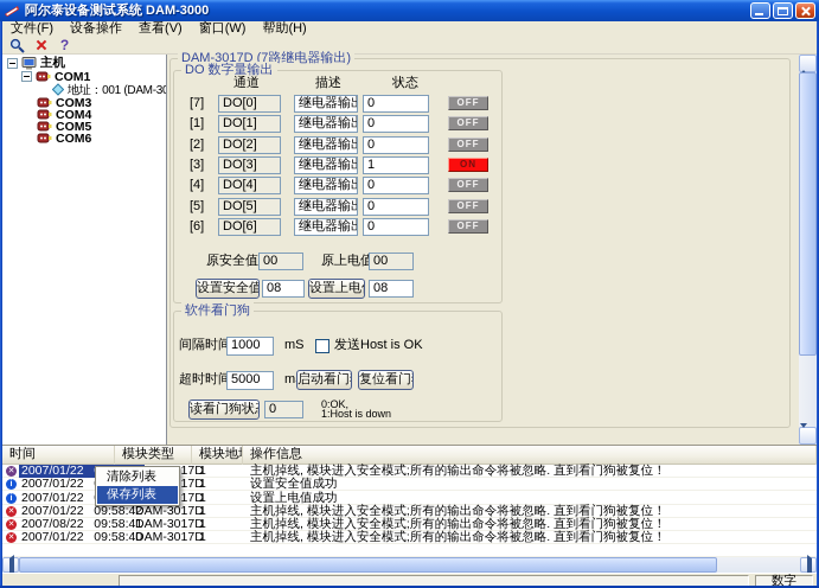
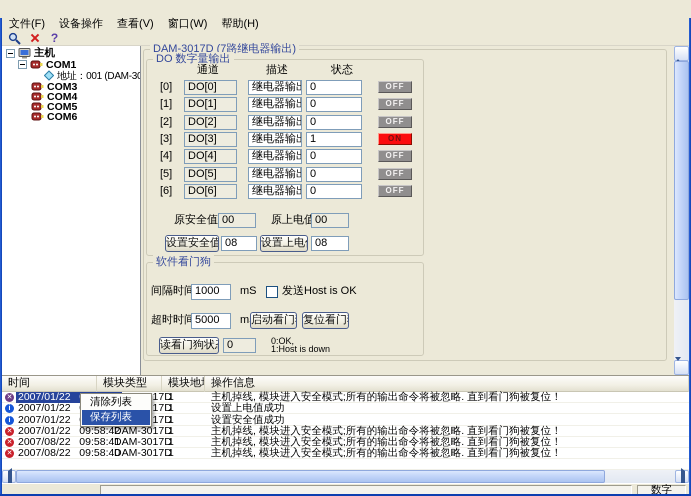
- 阿尔泰设备测试系统 DAM-3000
  文件(F)
  设备操作
  查看(V)
  窗口(W)
  帮助(H)
  ?
  主机
  COM1
  地址：001 (DAM-30
  COM3
  COM4
  COM5
  COM6
  DAM-3017D (7路继电器输出)
  DO 数字量输出
  通道
  描述
  状态
- [7]
+ [0]
  DO[0]
  继电器输出
  0
  OFF
  [1]
  DO[1]
  继电器输出
  0
  OFF
  [2]
  DO[2]
  继电器输出
  0
  OFF
  [3]
  DO[3]
  继电器输出
  1
  ON
  [4]
  DO[4]
  继电器输出
  0
  OFF
  [5]
  DO[5]
  继电器输出
  0
  OFF
  [6]
  DO[6]
  继电器输出
  0
  OFF
  原安全值
  00
  原上电值
  00
  设置安全值
  08
  设置上电
  08
  软件看门狗
  间隔时间
  1000
  mS
  发送Host is OK
  超时时间
  5000
  启动看门
  复位看门
  读看门狗状
  0
  0:OK,
  1:Host is down
  时间
  模块类型
  模块地
  操作信息
  1
  主机掉线, 模块进入安全模式;所有的输出命令将被忽略. 直到看门狗被复位！
  1
- 设置安全值成功
+ 设置上电值成功
  1
- 设置上电值成功
+ 设置安全值成功
  2007/01/22 09:58:42
  DAM-3017D
  1
  主机掉线, 模块进入安全模式;所有的输出命令将被忽略. 直到看门狗被复位！
  2007/08/22 09:58:41
  DAM-3017D
  1
  主机掉线, 模块进入安全模式;所有的输出命令将被忽略. 直到看门狗被复位！
- 2007/01/22 09:58:40
+ 2007/08/22 09:58:40
  DAM-3017D
  1
  主机掉线, 模块进入安全模式;所有的输出命令将被忽略. 直到看门狗被复位！
  清除列表
  保存列表
  数字
